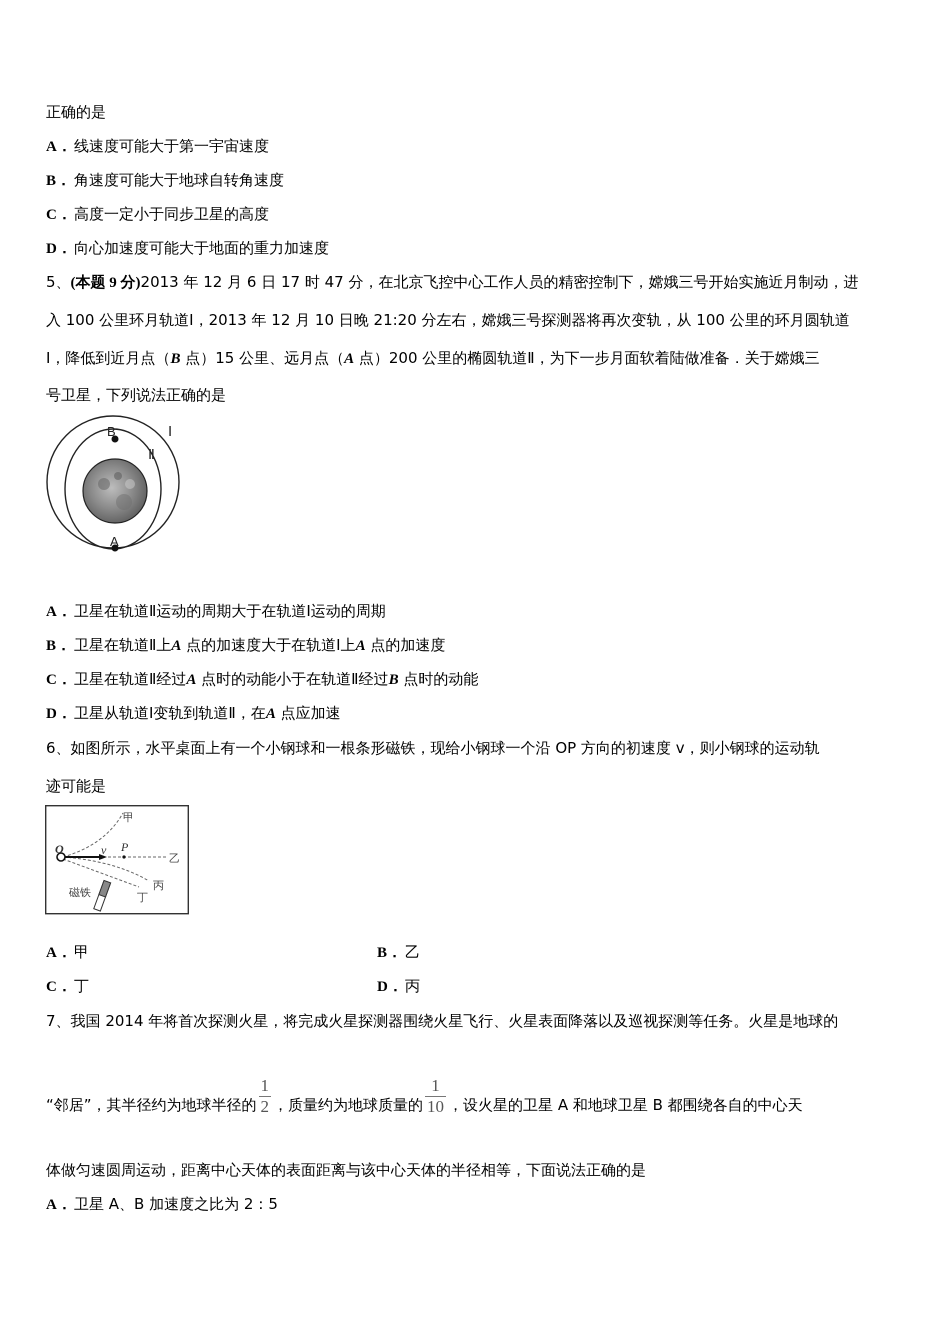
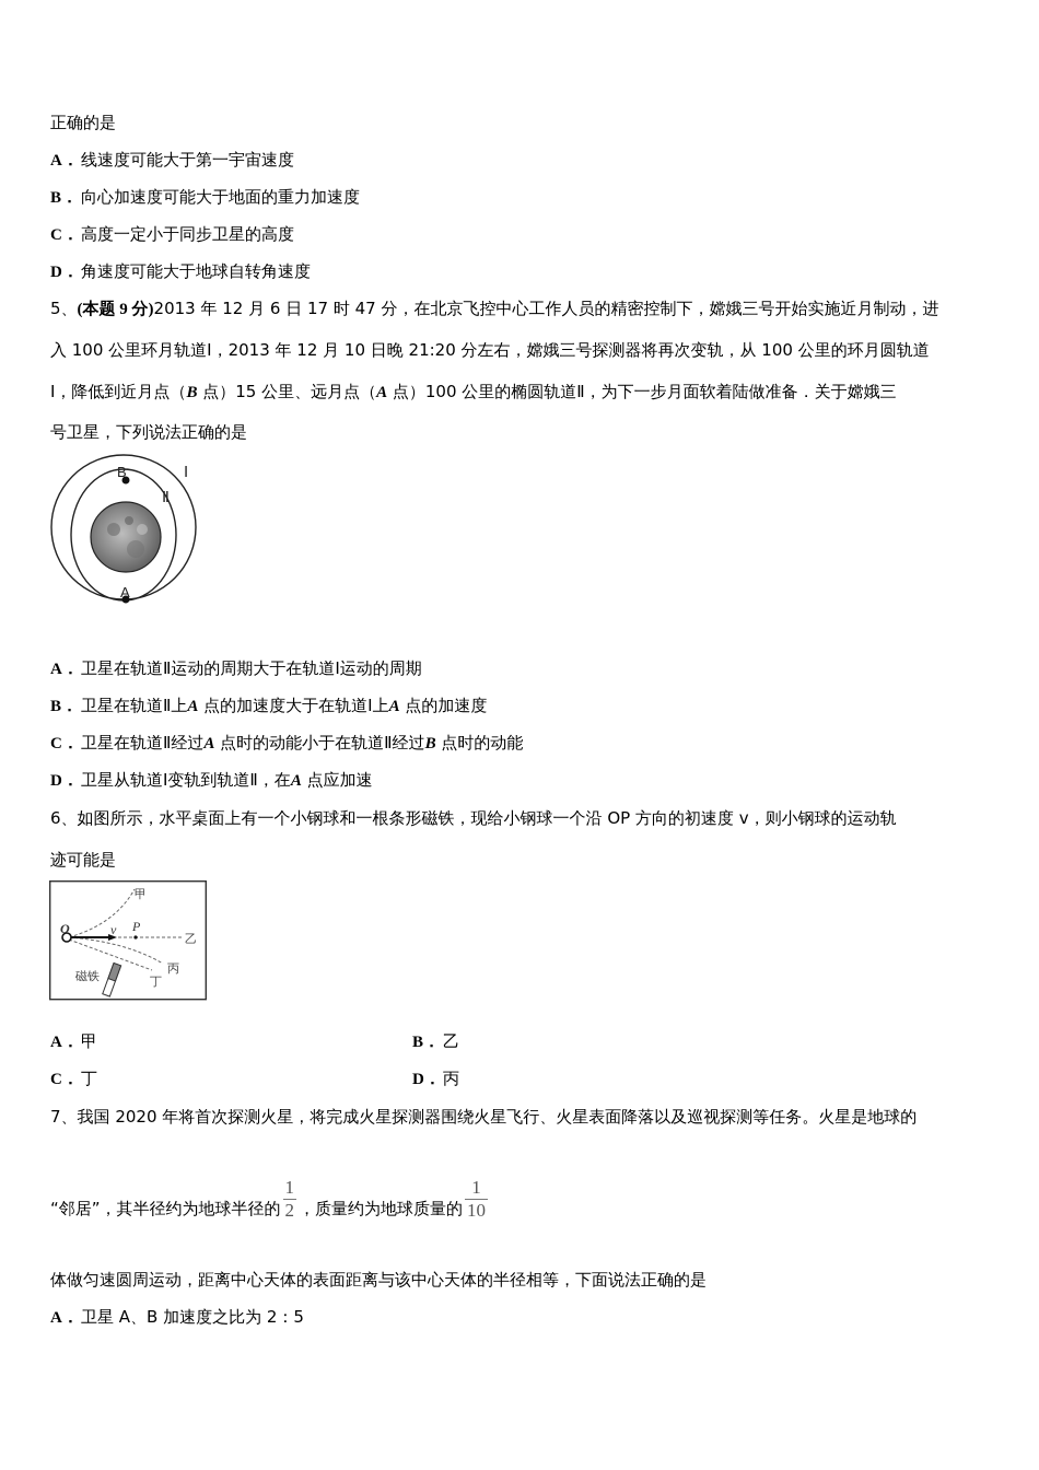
  正确的是
  A． 线速度可能大于第一宇宙速度
- B． 角速度可能大于地球自转角速度
+ B． 向心加速度可能大于地面的重力加速度
  C． 高度一定小于同步卫星的高度
- D． 向心加速度可能大于地面的重力加速度
+ D． 角速度可能大于地球自转角速度
  5、(本题 9 分)2013 年 12 月 6 日 17 时 47 分，在北京飞控中心工作人员的精密控制下，嫦娥三号开始实施近月制动，进
  入 100 公里环月轨道Ⅰ，2013 年 12 月 10 日晚 21:20 分左右，嫦娥三号探测器将再次变轨，从 100 公里的环月圆轨道
- Ⅰ，降低到近月点（B 点）15 公里、远月点（A 点）200 公里的椭圆轨道Ⅱ，为下一步月面软着陆做准备．关于嫦娥三
+ Ⅰ，降低到近月点（B 点）15 公里、远月点（A 点）100 公里的椭圆轨道Ⅱ，为下一步月面软着陆做准备．关于嫦娥三
  号卫星，下列说法正确的是
  B
  A
  Ⅰ
  Ⅱ
  A． 卫星在轨道Ⅱ运动的周期大于在轨道Ⅰ运动的周期
  B． 卫星在轨道Ⅱ上A 点的加速度大于在轨道Ⅰ上A 点的加速度
  C． 卫星在轨道Ⅱ经过A 点时的动能小于在轨道Ⅱ经过B 点时的动能
  D． 卫星从轨道Ⅰ变轨到轨道Ⅱ，在A 点应加速
  6、如图所示，水平桌面上有一个小钢球和一根条形磁铁，现给小钢球一个沿 OP 方向的初速度 v，则小钢球的运动轨
  迹可能是
  O
  v
  P
  甲
  乙
  丙
  丁
  磁铁
  A． 甲
  B． 乙
  C． 丁
  D． 丙
- 7、我国 2014 年将首次探测火星，将完成火星探测器围绕火星飞行、火星表面降落以及巡视探测等任务。火星是地球的
+ 7、我国 2020 年将首次探测火星，将完成火星探测器围绕火星飞行、火星表面降落以及巡视探测等任务。火星是地球的
  “邻居”，其半径约为地球半径的
  1
  2
  ，质量约为地球质量的
  1
  10
- ，设火星的卫星 A 和地球卫星 B 都围绕各自的中心天
  体做匀速圆周运动，距离中心天体的表面距离与该中心天体的半径相等，下面说法正确的是
  A． 卫星 A、B 加速度之比为 2：5
